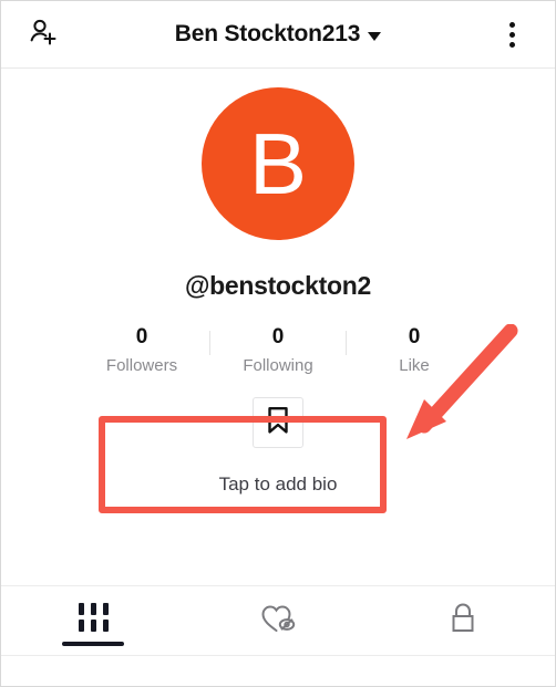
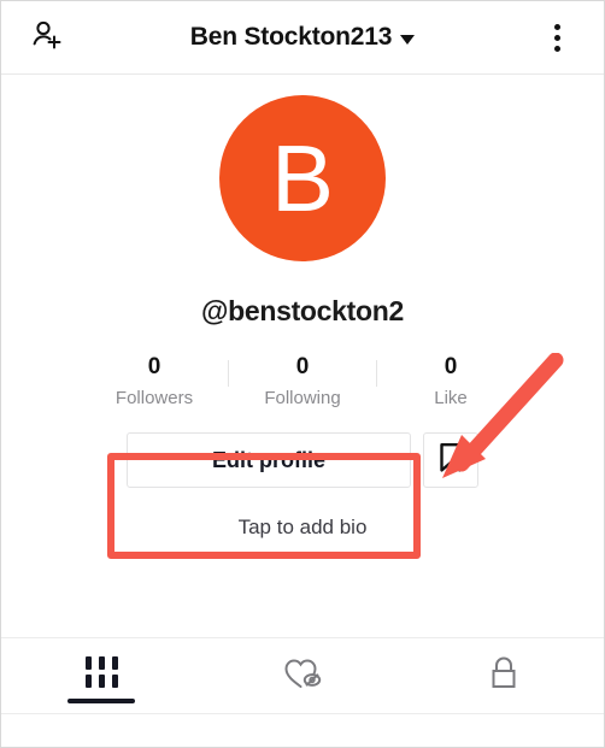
  Ben Stockton213
  B
  @benstockton2
  0
  Followers
  0
  Following
  0
  Like
+ Edit profile
  Tap to add bio
